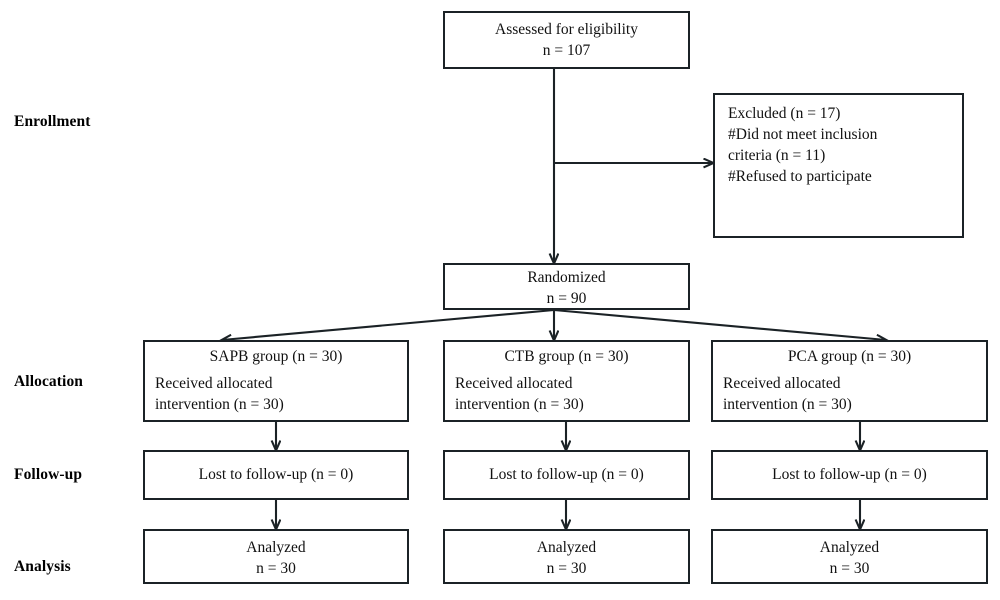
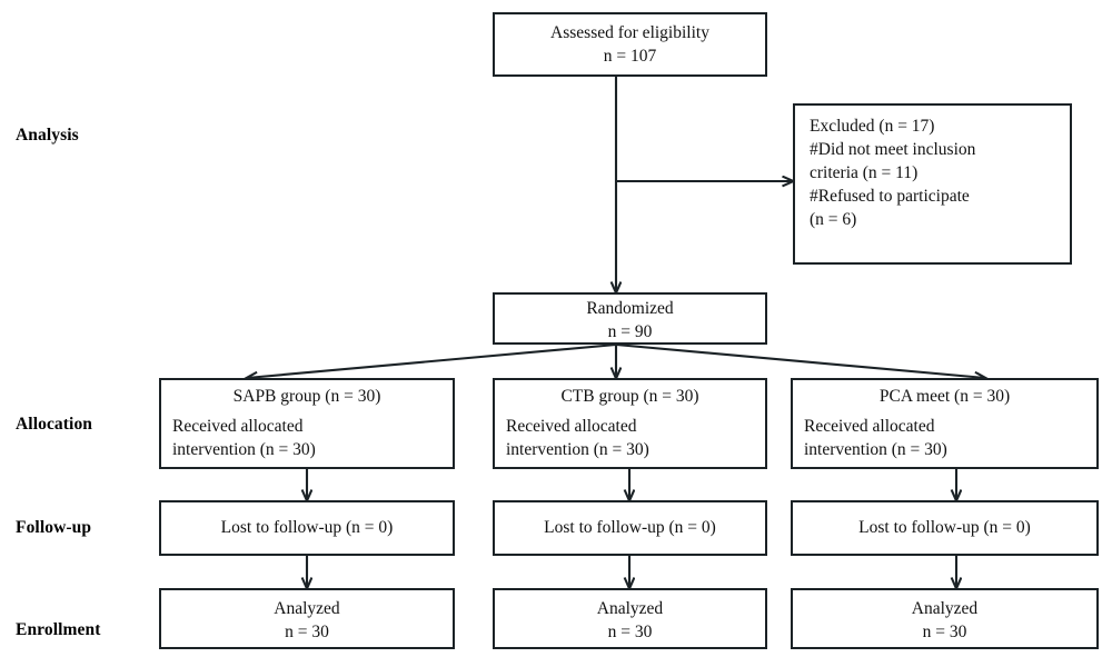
- Enrollment
+ Analysis
  Allocation
  Follow-up
- Analysis
+ Enrollment
  Assessed for eligibility
  n = 107
  Excluded (n = 17)
  #Did not meet inclusion
  criteria (n = 11)
  #Refused to participate
+ (n = 6)
  Randomized
  n = 90
  SAPB group (n = 30)
  Received allocated
  intervention (n = 30)
  CTB group (n = 30)
  Received allocated
  intervention (n = 30)
- PCA group (n = 30)
+ PCA meet (n = 30)
  Received allocated
  intervention (n = 30)
  Lost to follow-up (n = 0)
  Lost to follow-up (n = 0)
  Lost to follow-up (n = 0)
  Analyzed
  n = 30
  Analyzed
  n = 30
  Analyzed
  n = 30
